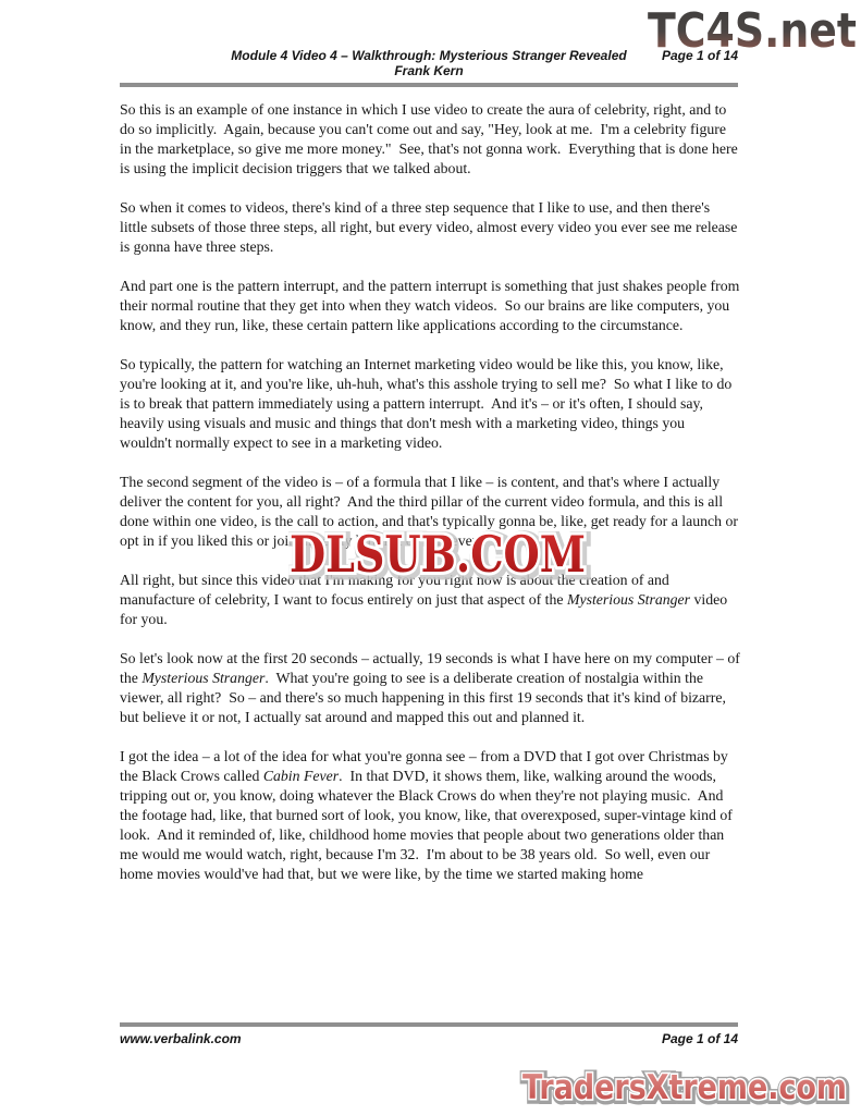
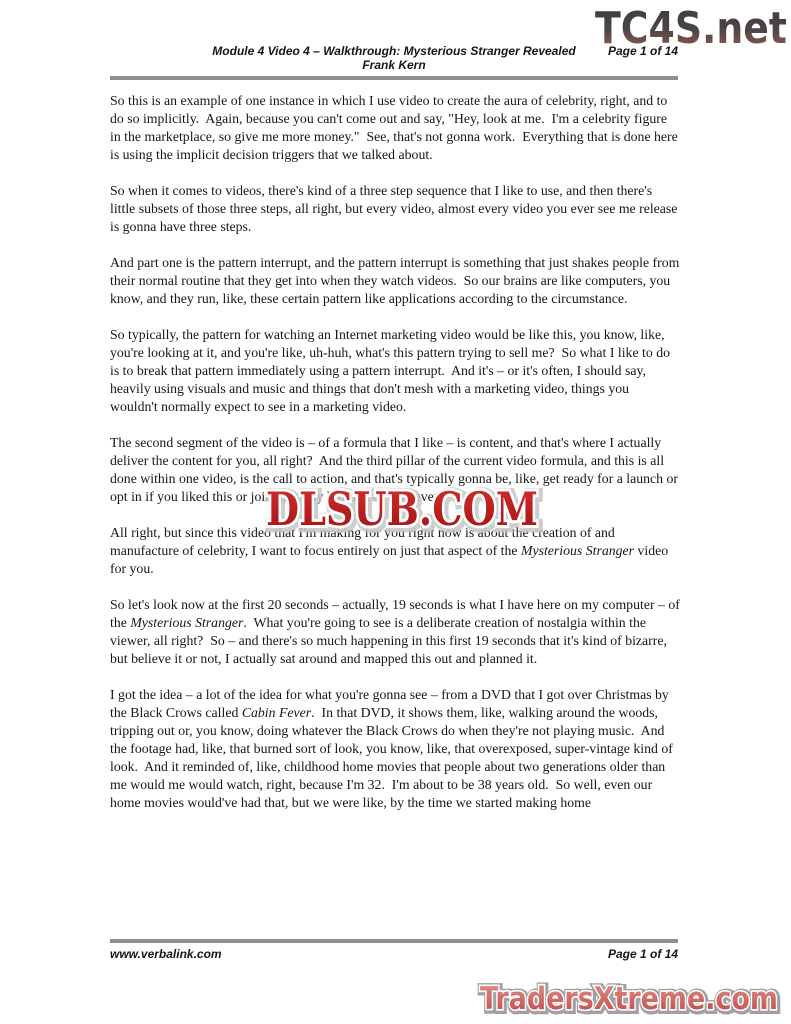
  TC4S.net
  Module 4 Video 4 – Walkthrough: Mysterious Stranger Revealed
  Frank Kern
  Page 1 of 14
  So this is an example of one instance in which I use video to create the aura of celebrity, right, and to do so implicitly. Again, because you can't come out and say, "Hey, look at me. I'm a celebrity figure in the marketplace, so give me more money." See, that's not gonna work. Everything that is done here is using the implicit decision triggers that we talked about.
  So when it comes to videos, there's kind of a three step sequence that I like to use, and then there's little subsets of those three steps, all right, but every video, almost every video you ever see me release is gonna have three steps.
  And part one is the pattern interrupt, and the pattern interrupt is something that just shakes people from their normal routine that they get into when they watch videos. So our brains are like computers, you know, and they run, like, these certain pattern like applications according to the circumstance.
- So typically, the pattern for watching an Internet marketing video would be like this, you know, like, you're looking at it, and you're like, uh-huh, what's this asshole trying to sell me? So what I like to do is to break that pattern immediately using a pattern interrupt. And it's – or it's often, I should say, heavily using visuals and music and things that don't mesh with a marketing video, things you wouldn't normally expect to see in a marketing video.
+ So typically, the pattern for watching an Internet marketing video would be like this, you know, like, you're looking at it, and you're like, uh-huh, what's this pattern trying to sell me? So what I like to do is to break that pattern immediately using a pattern interrupt. And it's – or it's often, I should say, heavily using visuals and music and things that don't mesh with a marketing video, things you wouldn't normally expect to see in a marketing video.
  The second segment of the video is – of a formula that I like – is content, and that's where I actually deliver the content for you, all right? And the third pillar of the current video formula, and this is all done within one video, is the call to action, and that's typically gonna be, like, get ready for a launch or opt in if you liked this or join the early bird list or whatever.
  All right, but since this video that I'm making for you right now is about the creation of and manufacture of celebrity, I want to focus entirely on just that aspect of the Mysterious Stranger video for you.
  So let's look now at the first 20 seconds – actually, 19 seconds is what I have here on my computer – of the Mysterious Stranger. What you're going to see is a deliberate creation of nostalgia within the viewer, all right? So – and there's so much happening in this first 19 seconds that it's kind of bizarre, but believe it or not, I actually sat around and mapped this out and planned it.
  I got the idea – a lot of the idea for what you're gonna see – from a DVD that I got over Christmas by the Black Crows called Cabin Fever. In that DVD, it shows them, like, walking around the woods, tripping out or, you know, doing whatever the Black Crows do when they're not playing music. And the footage had, like, that burned sort of look, you know, like, that overexposed, super-vintage kind of look. And it reminded of, like, childhood home movies that people about two generations older than me would me would watch, right, because I'm 32. I'm about to be 38 years old. So well, even our home movies would've had that, but we were like, by the time we started making home
  DLSUB.COM
  www.verbalink.com
  Page 1 of 14
  TradersXtreme.com
